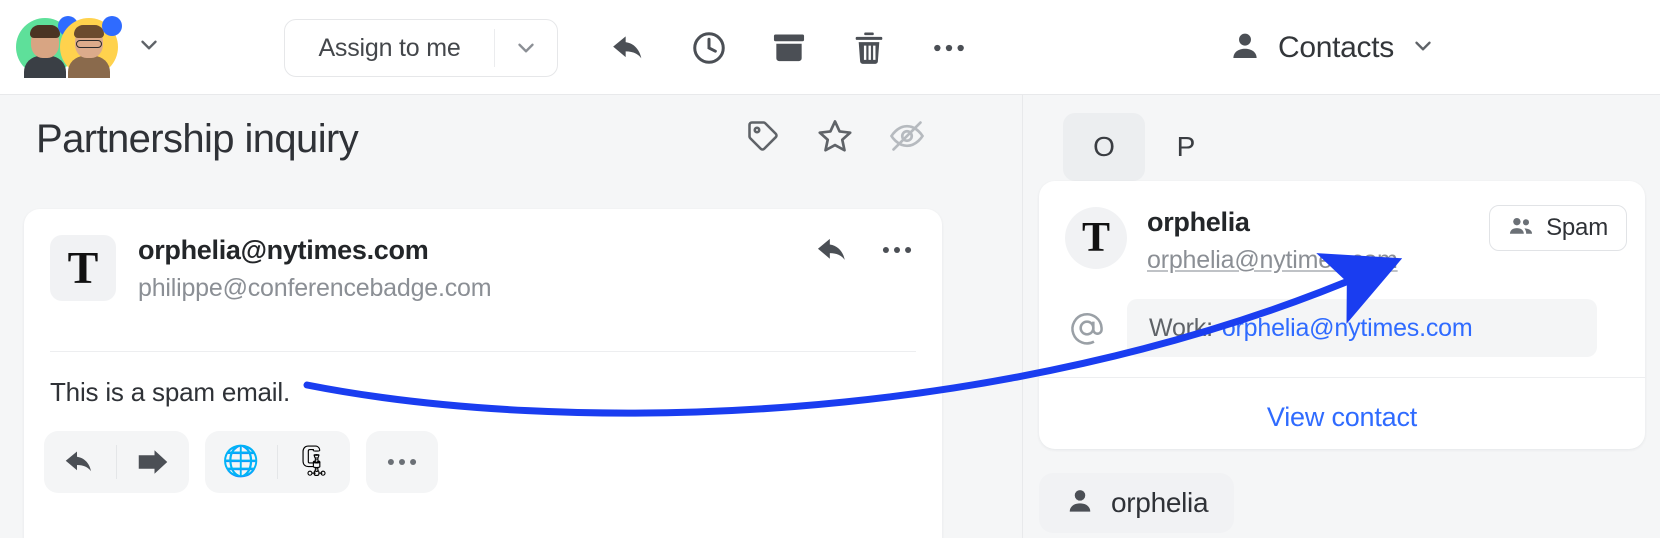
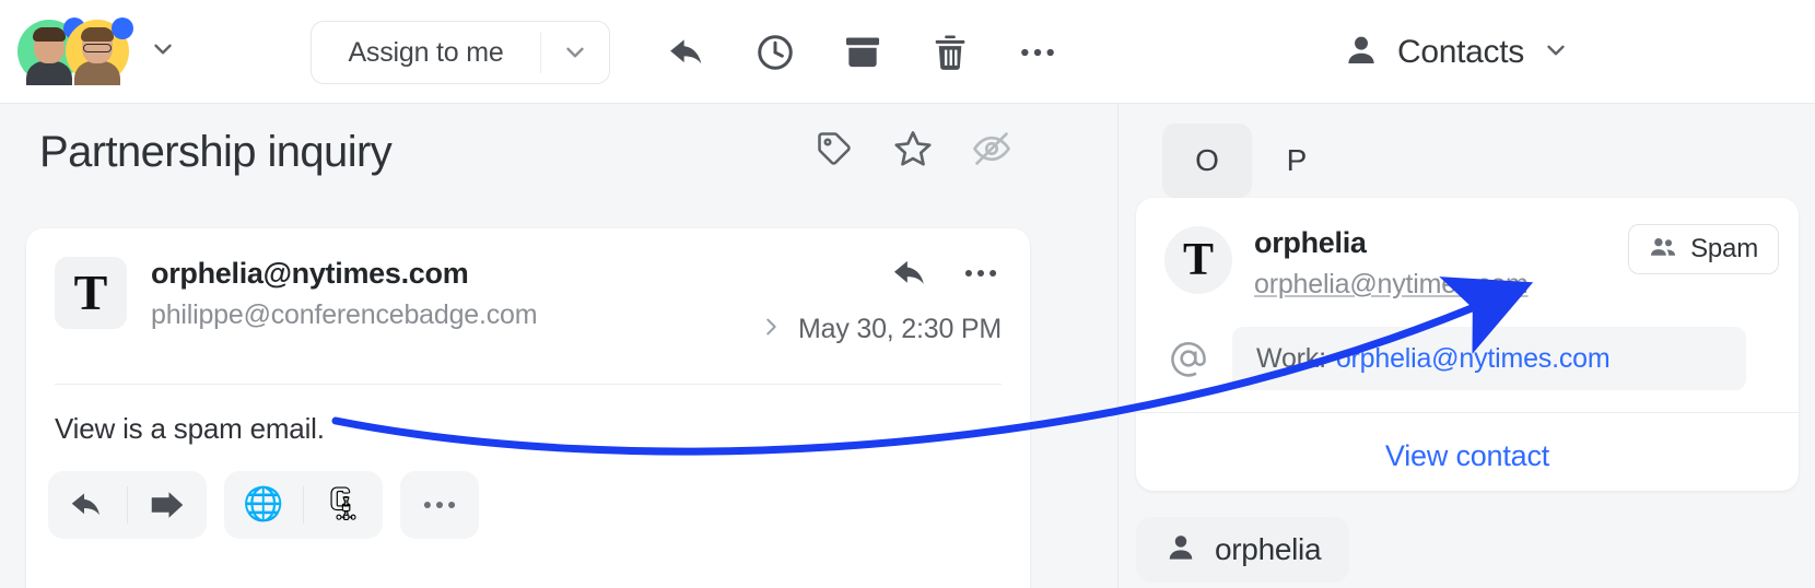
  Assign to me
  Contacts
  Partnership inquiry
  T
  orphelia@nytimes.com
  philippe@conferencebadge.com
+ May 30, 2:30 PM
- This is a spam email.
+ View is a spam email.
  🌐
  🗜
  O
  P
  T
  orphelia
  orphelia@nytimes.com
  Spam
  Work
  rphelia@nytimes.com
  View contact
  orphelia
